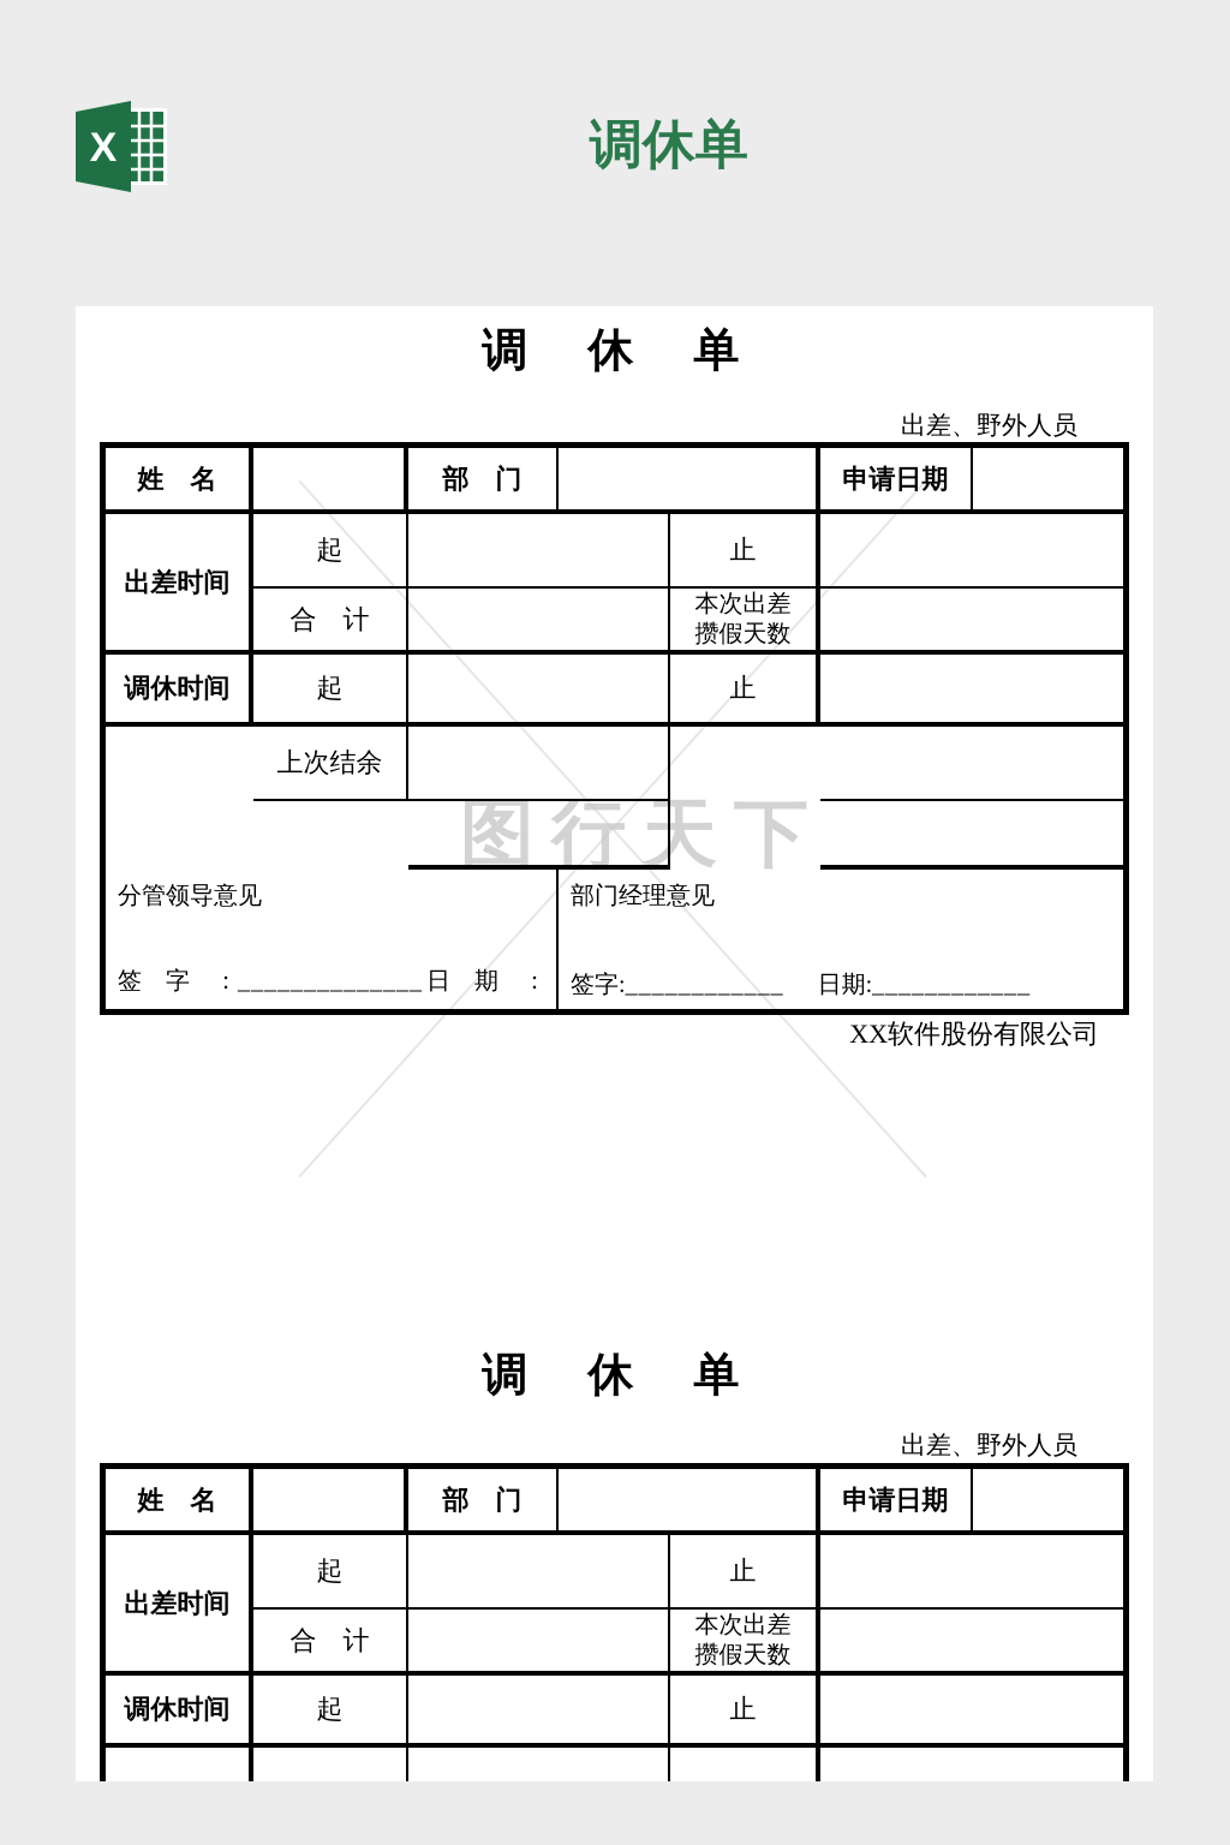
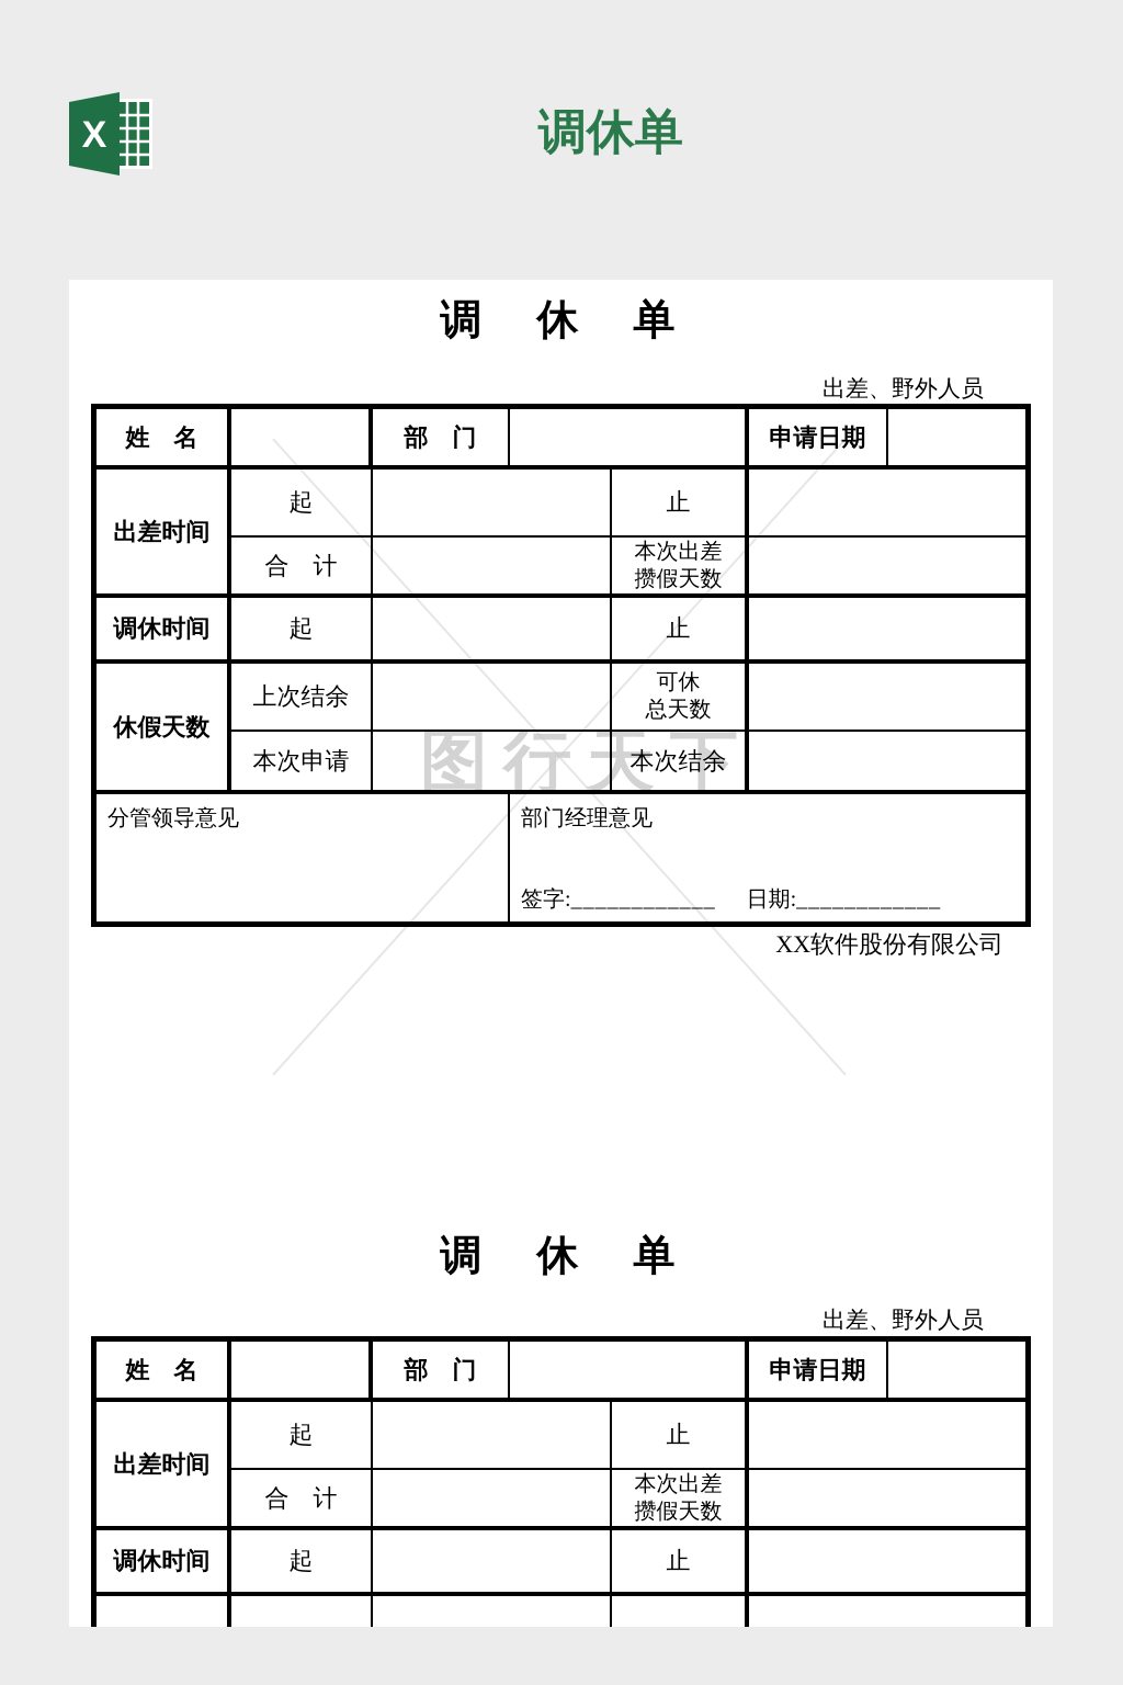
  X
  调休单
  图行天下
  调 休 单
  出差、野外人员
  姓 名
  部 门
  申请日期
  出差时间
  起
  止
  合 计
  本次出差
  攒假天数
  调休时间
  起
  止
+ 休假天数
  上次结余
+ 可休
+ 总天数
+ 本次申请
+ 本次结余
  分管领导意见
- 签 字 ：
- ______________
- 日 期 ：
  部门经理意见
  签字:
  ____________
  日期:
  ____________
  XX软件股份有限公司
  调 休 单
  出差、野外人员
  姓 名
  部 门
  申请日期
  出差时间
  起
  止
  合 计
  本次出差
  攒假天数
  调休时间
  起
  止
